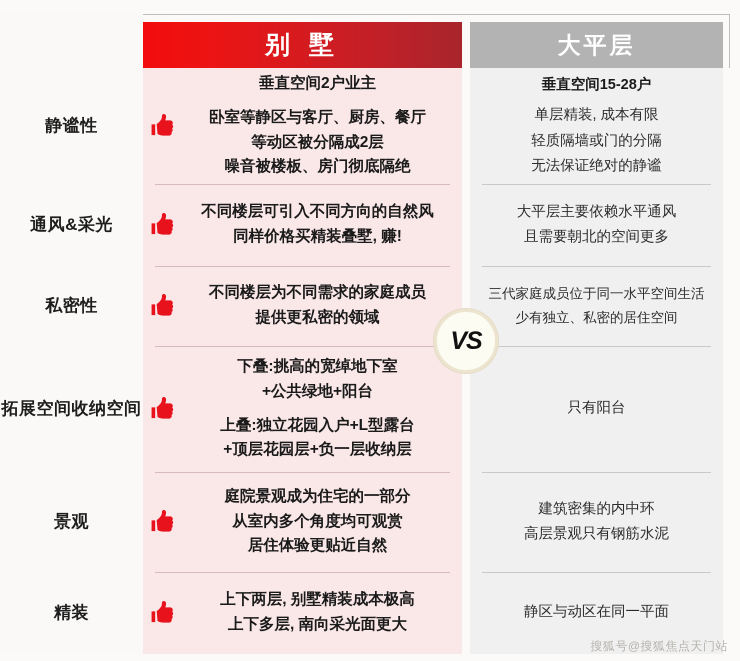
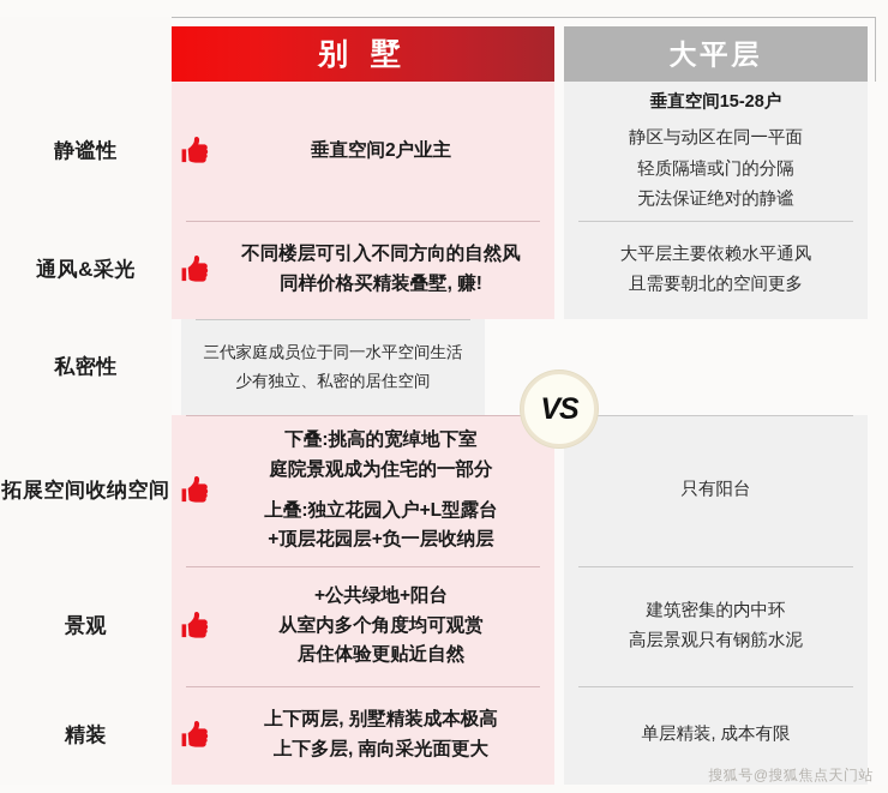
  别 墅
  大平层
  静谧性
  垂直空间2户业主
- 卧室等静区与客厅、厨房、餐厅
- 等动区被分隔成2层
- 噪音被楼板、房门彻底隔绝
  垂直空间15-28户
- 单层精装, 成本有限
+ 静区与动区在同一平面
  轻质隔墙或门的分隔
  无法保证绝对的静谧
  通风&采光
  不同楼层可引入不同方向的自然风
  同样价格买精装叠墅, 赚!
  大平层主要依赖水平通风
  且需要朝北的空间更多
  私密性
- 不同楼层为不同需求的家庭成员
- 提供更私密的领域
  三代家庭成员位于同一水平空间生活
  少有独立、私密的居住空间
  拓展空间
  收纳空间
  下叠:挑高的宽绰地下室
- +公共绿地+阳台
+ 庭院景观成为住宅的一部分
  上叠:独立花园入户+L型露台
  +顶层花园层+负一层收纳层
  只有阳台
  景观
- 庭院景观成为住宅的一部分
+ +公共绿地+阳台
  从室内多个角度均可观赏
  居住体验更贴近自然
  建筑密集的内中环
  高层景观只有钢筋水泥
  精装
  上下两层, 别墅精装成本极高
  上下多层, 南向采光面更大
- 静区与动区在同一平面
+ 单层精装, 成本有限
  VS
  搜狐号@搜狐焦点天门站
